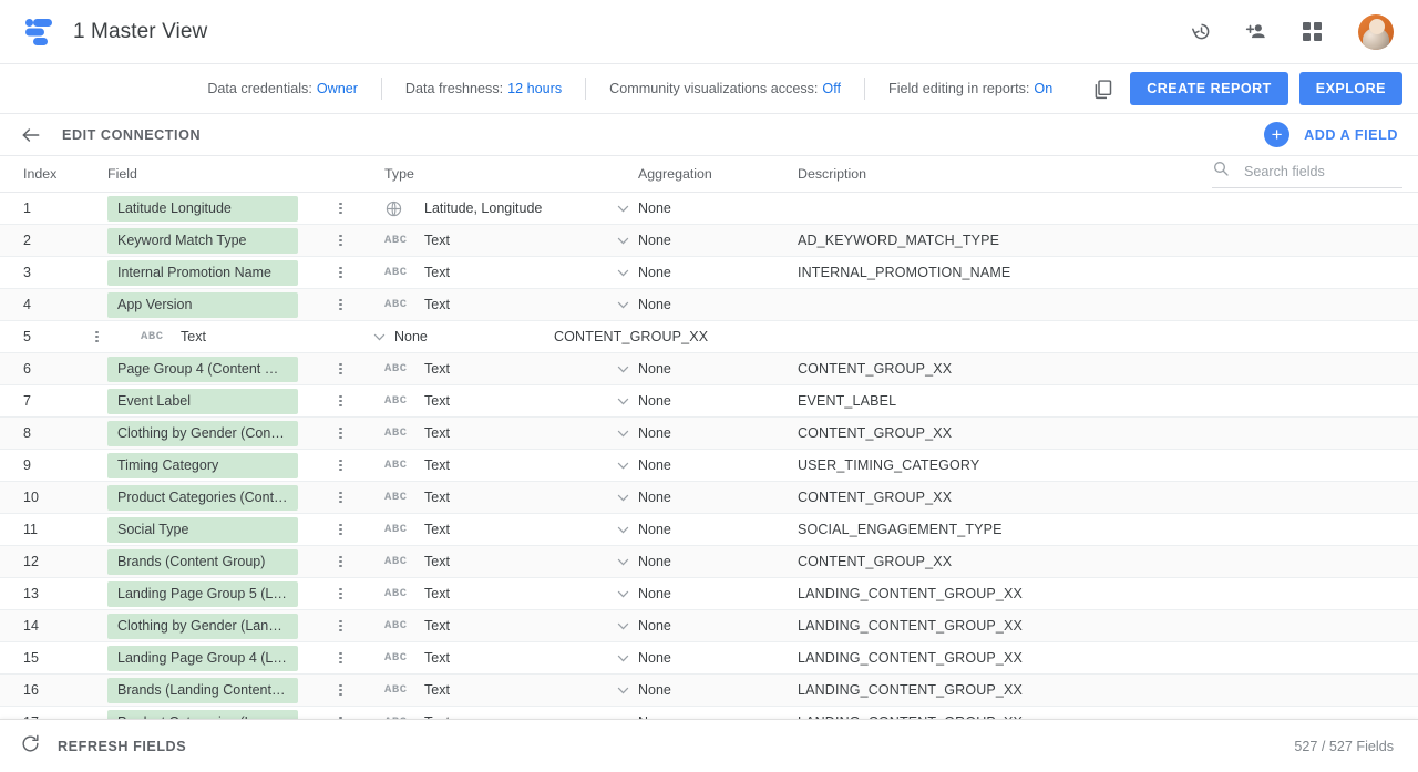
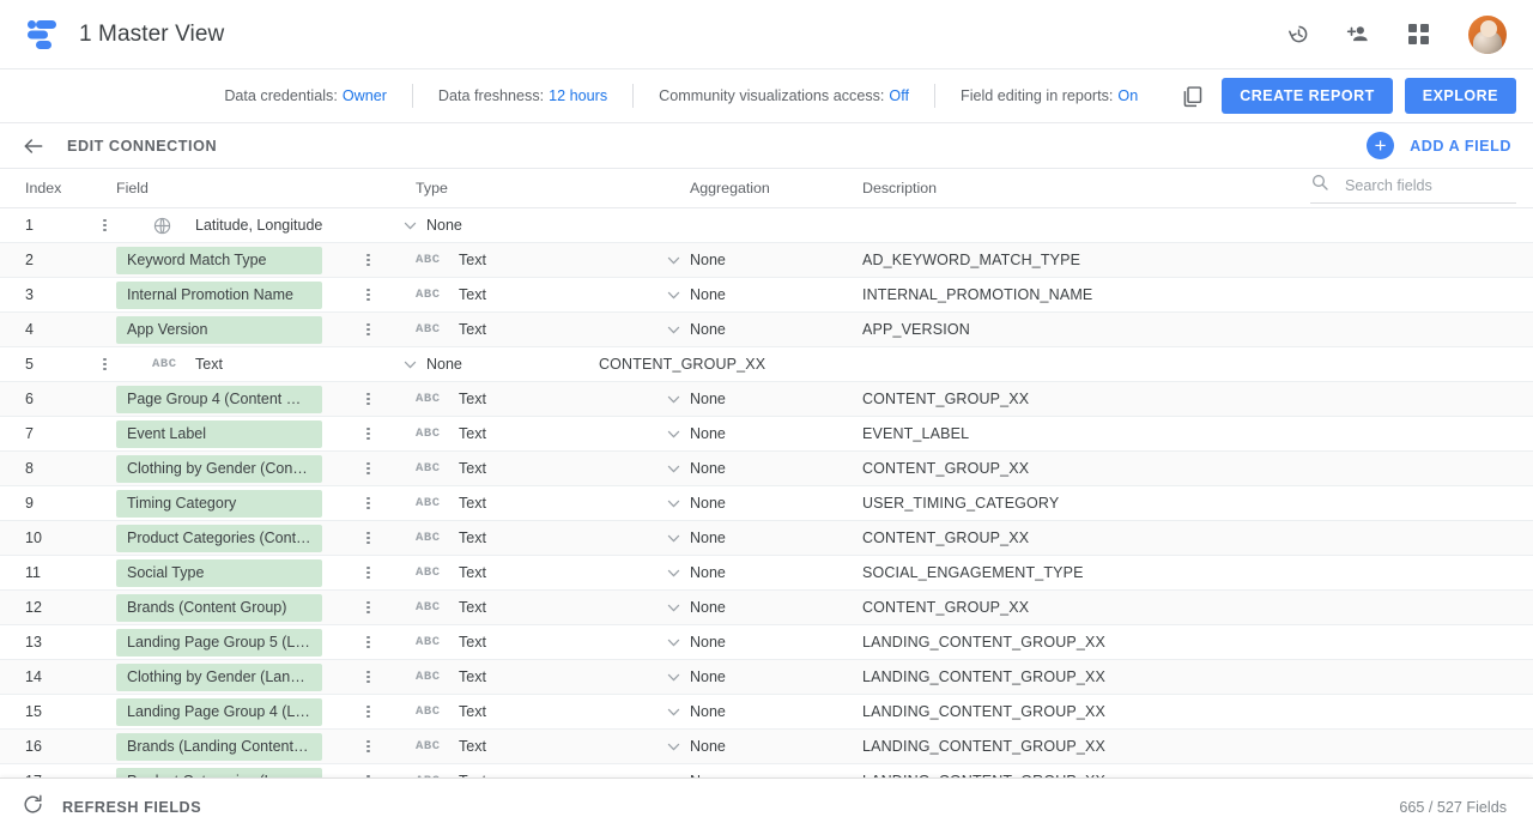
  1 Master View
  Data credentials:
  Owner
  Data freshness:
  12 hours
  Community visualizations access:
  Off
  Field editing in reports:
  On
  CREATE REPORT
  EXPLORE
  EDIT CONNECTION
  +
  ADD A FIELD
  Index
  Field
  Type
  Aggregation
  Description
  Search fields
  1
- Latitude Longitude
  Latitude, Longitude
  None
  2
  Keyword Match Type
  ABC
  Text
  None
  AD_KEYWORD_MATCH_TYPE
  3
  Internal Promotion Name
  ABC
  Text
  None
  INTERNAL_PROMOTION_NAME
  4
  App Version
  ABC
  Text
  None
+ APP_VERSION
  5
  ABC
  Text
  None
  CONTENT_GROUP_XX
  6
  Page Group 4 (Content Gr…
  ABC
  Text
  None
  CONTENT_GROUP_XX
  7
  Event Label
  ABC
  Text
  None
  EVENT_LABEL
  8
  Clothing by Gender (Cont…
  ABC
  Text
  None
  CONTENT_GROUP_XX
  9
  Timing Category
  ABC
  Text
  None
  USER_TIMING_CATEGORY
  10
  Product Categories (Cont…
  ABC
  Text
  None
  CONTENT_GROUP_XX
  11
  Social Type
  ABC
  Text
  None
  SOCIAL_ENGAGEMENT_TYPE
  12
  Brands (Content Group)
  ABC
  Text
  None
  CONTENT_GROUP_XX
  13
  Landing Page Group 5 (La…
  ABC
  Text
  None
  LANDING_CONTENT_GROUP_XX
  14
  Clothing by Gender (Landi…
  ABC
  Text
  None
  LANDING_CONTENT_GROUP_XX
  15
  Landing Page Group 4 (La…
  ABC
  Text
  None
  LANDING_CONTENT_GROUP_XX
  16
  Brands (Landing Content …
  ABC
  Text
  None
  LANDING_CONTENT_GROUP_XX
  REFRESH FIELDS
- 527 / 527 Fields
+ 665 / 527 Fields
